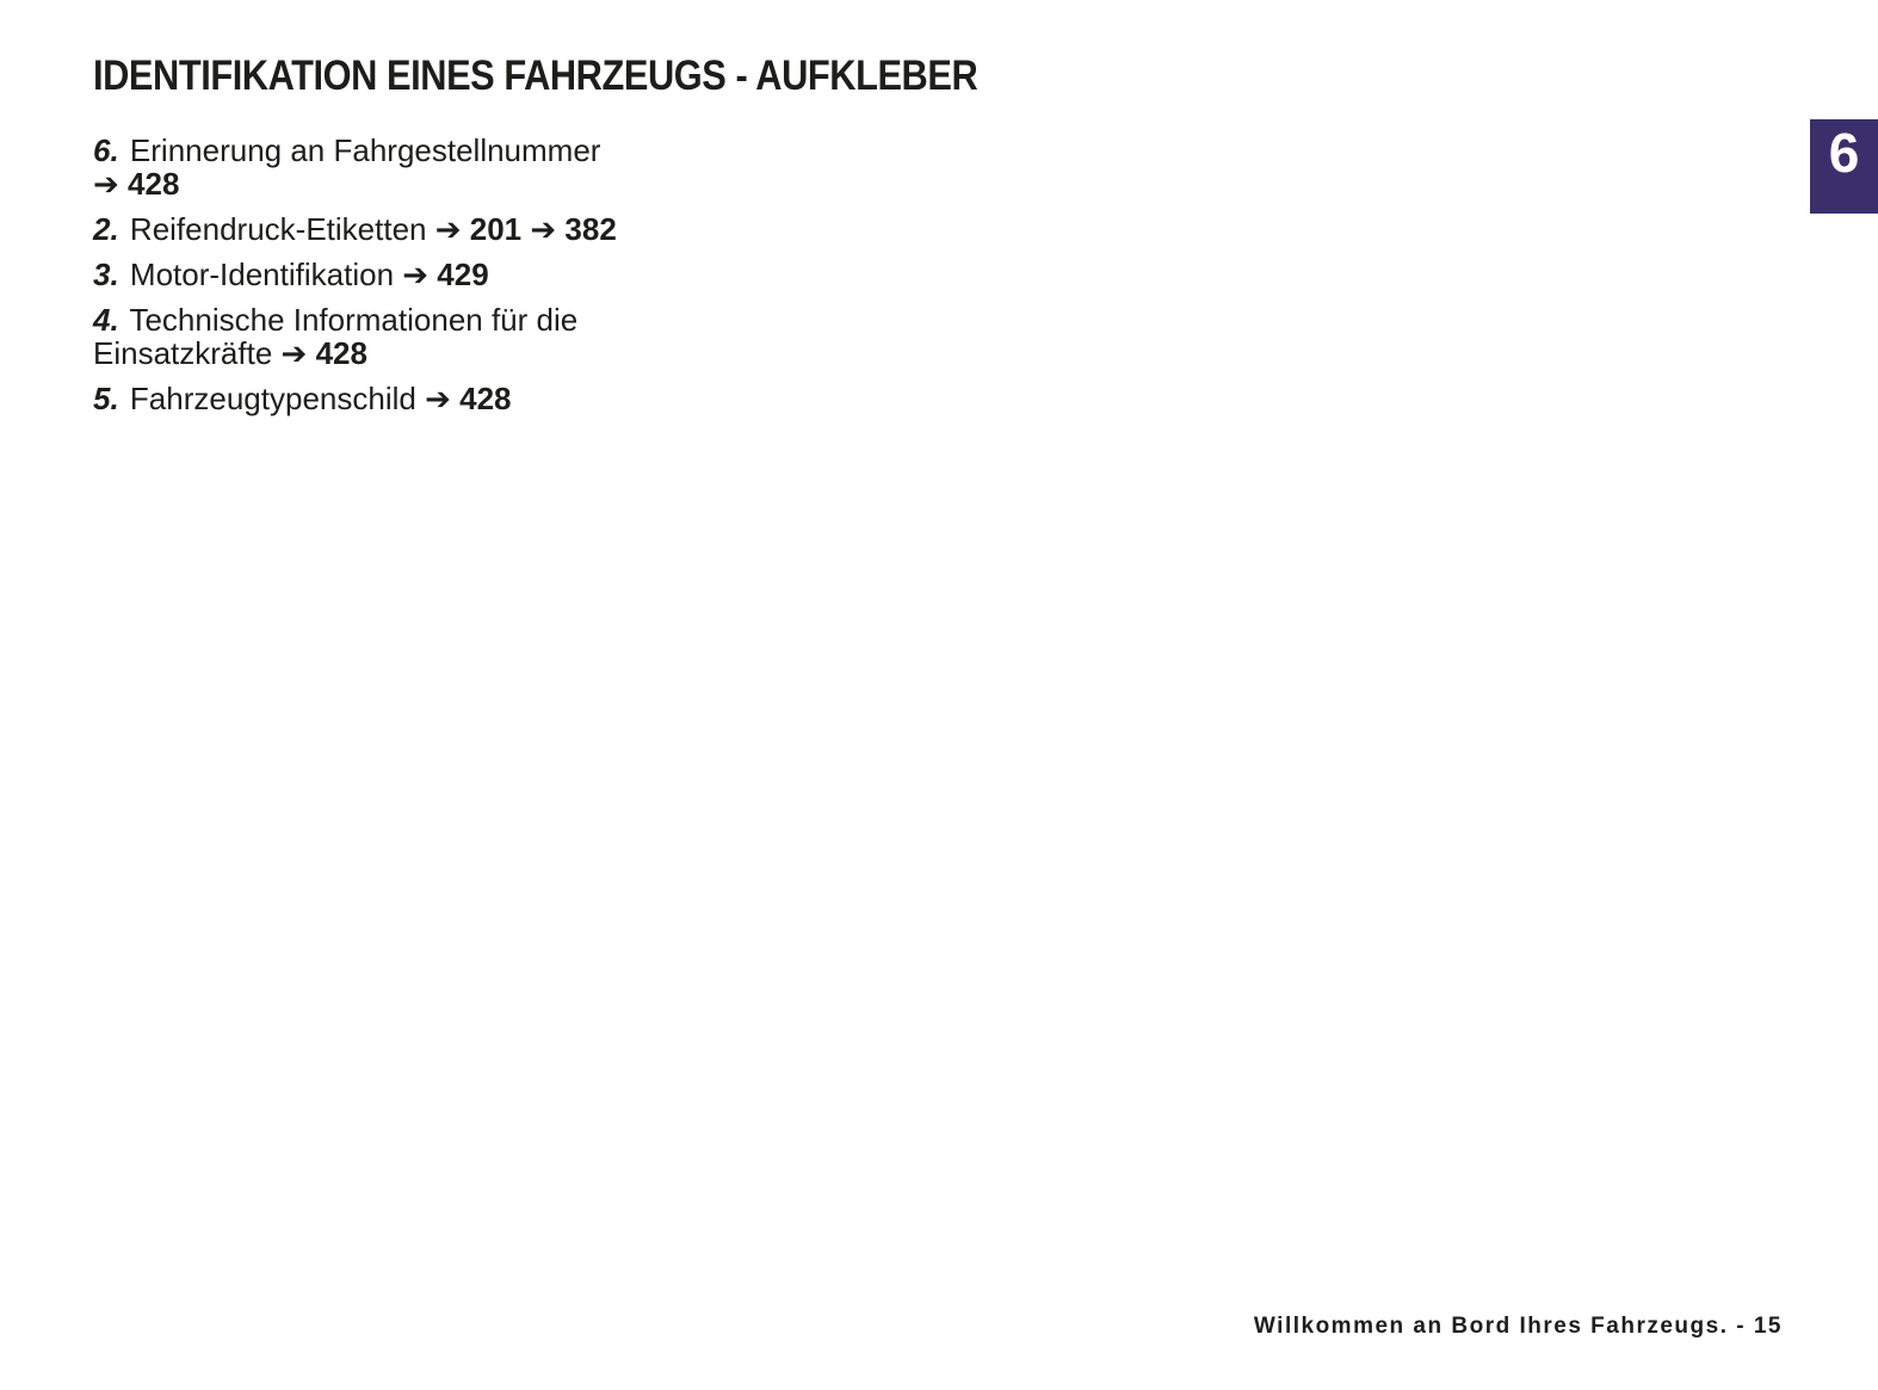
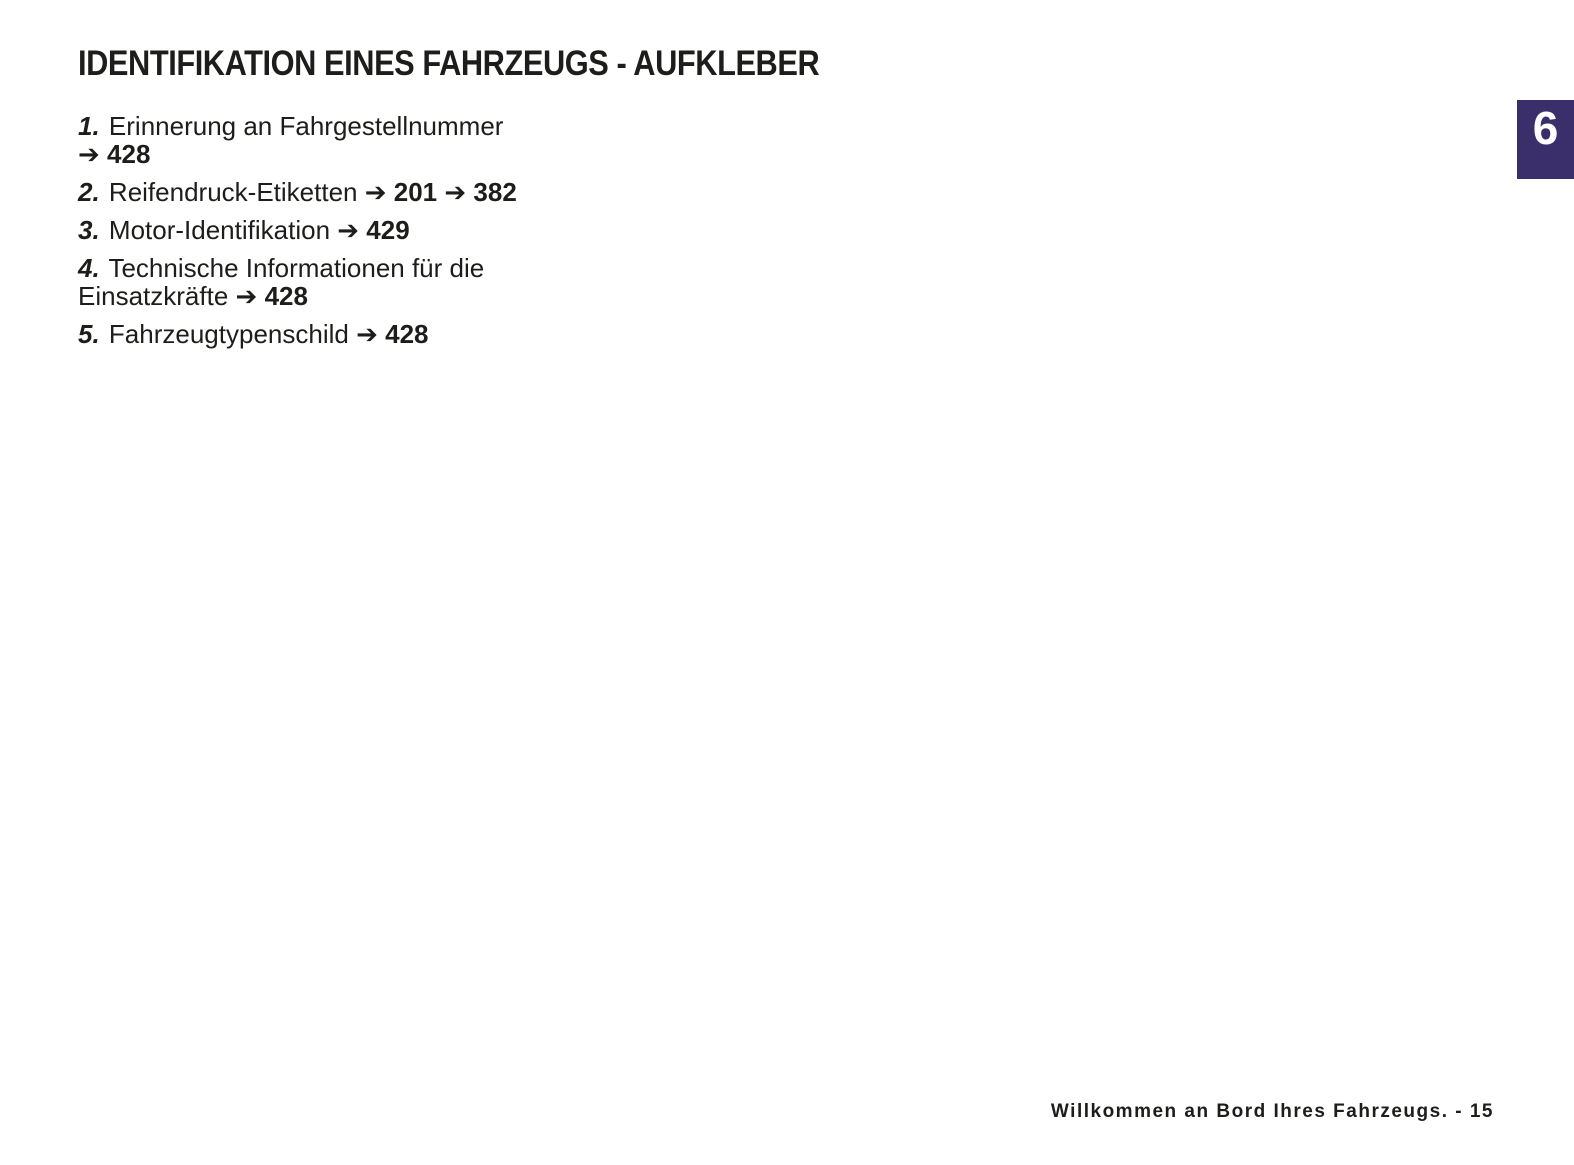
  IDENTIFIKATION EINES FAHRZEUGS - AUFKLEBER
- 6. Erinnerung an Fahrgestellnummer ➔ 428
+ 1. Erinnerung an Fahrgestellnummer ➔ 428
  2. Reifendruck-Etiketten ➔ 201 ➔ 382
  3. Motor-Identifikation ➔ 429
  4. Technische Informationen für die Einsatzkräfte ➔ 428
  5. Fahrzeugtypenschild ➔ 428
  6
  Willkommen an Bord Ihres Fahrzeugs. - 15
